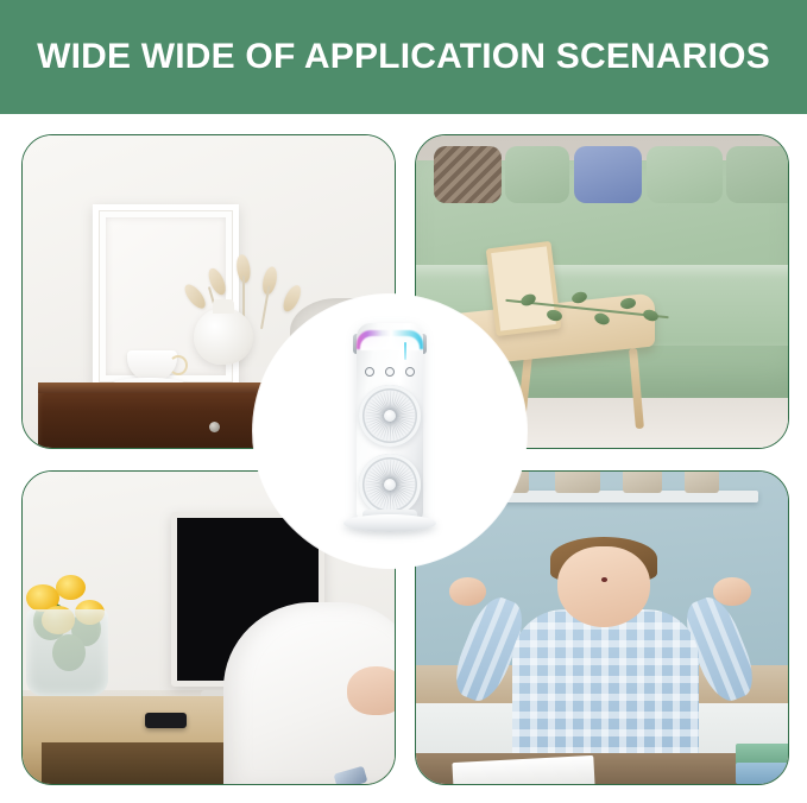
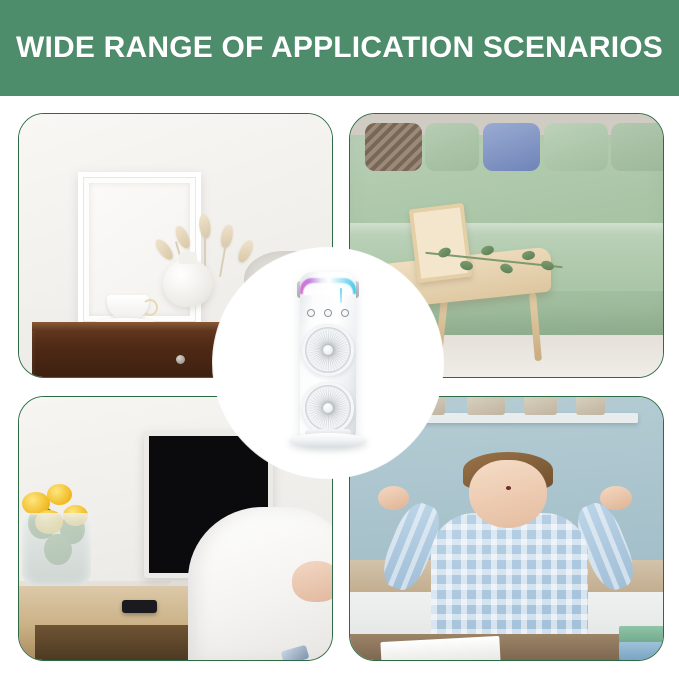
- WIDE WIDE OF APPLICATION SCENARIOS
+ WIDE RANGE OF APPLICATION SCENARIOS
